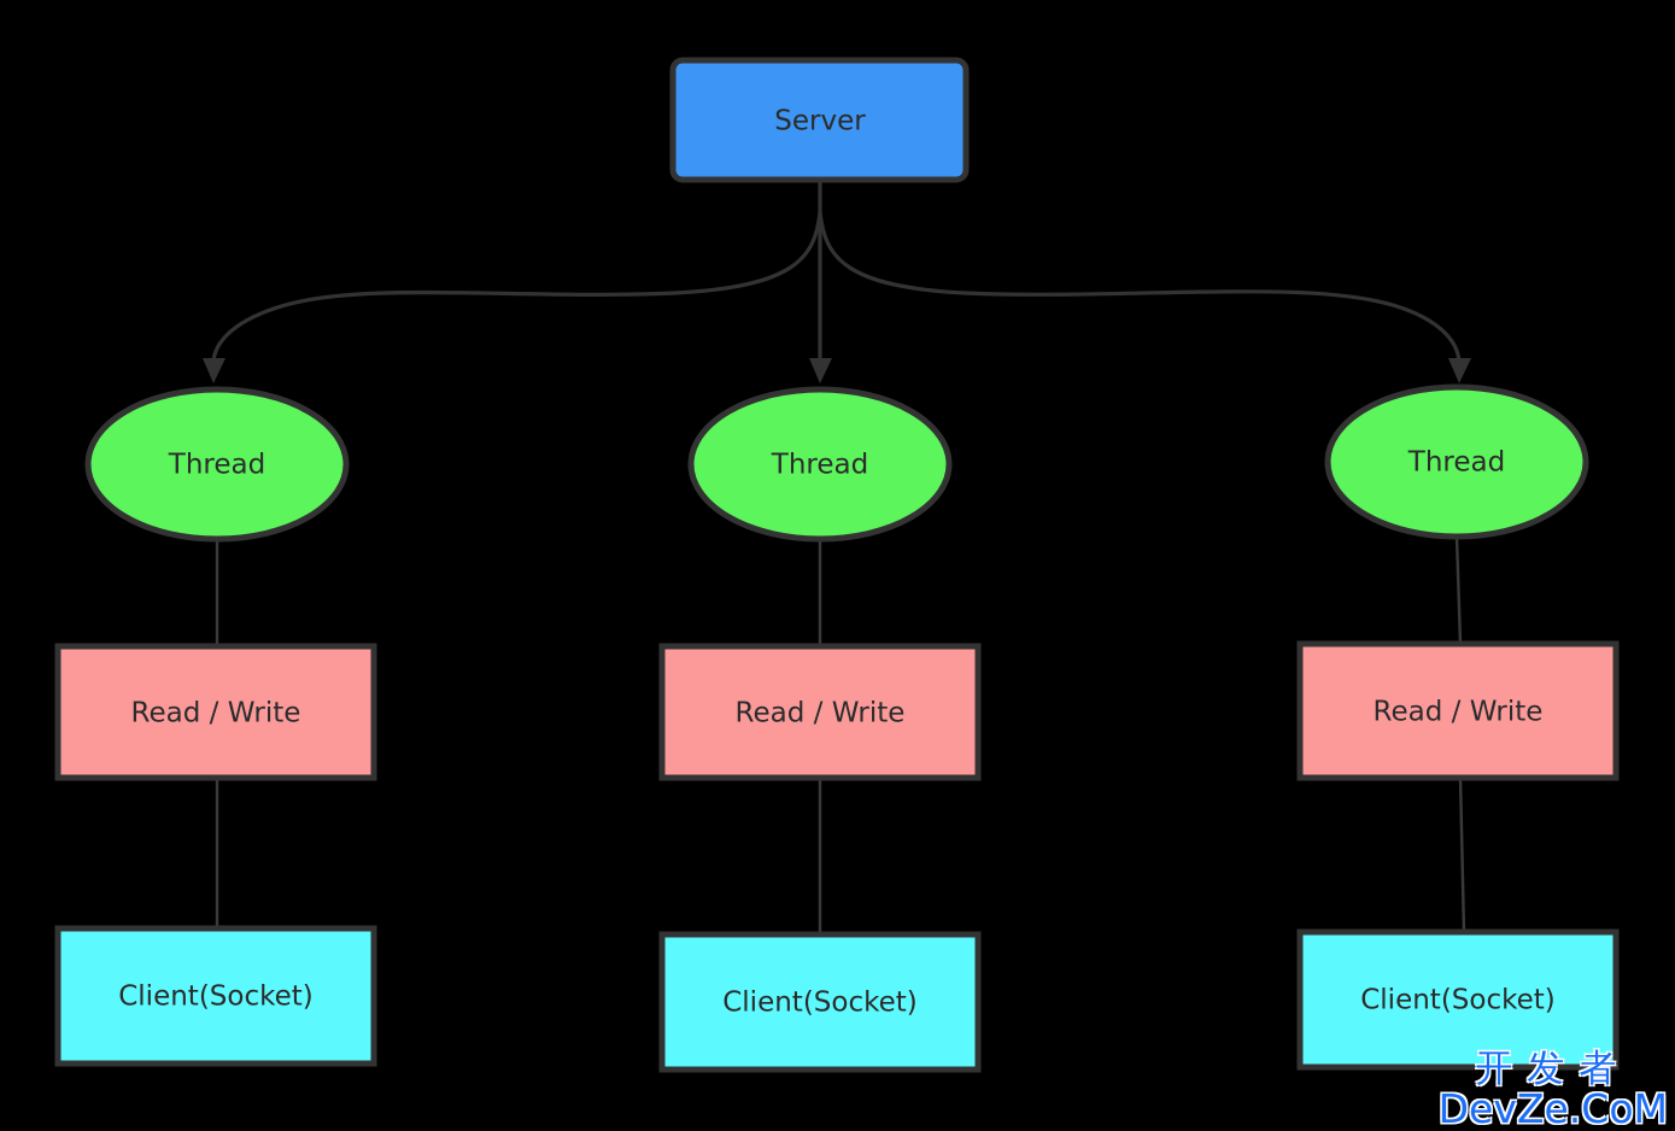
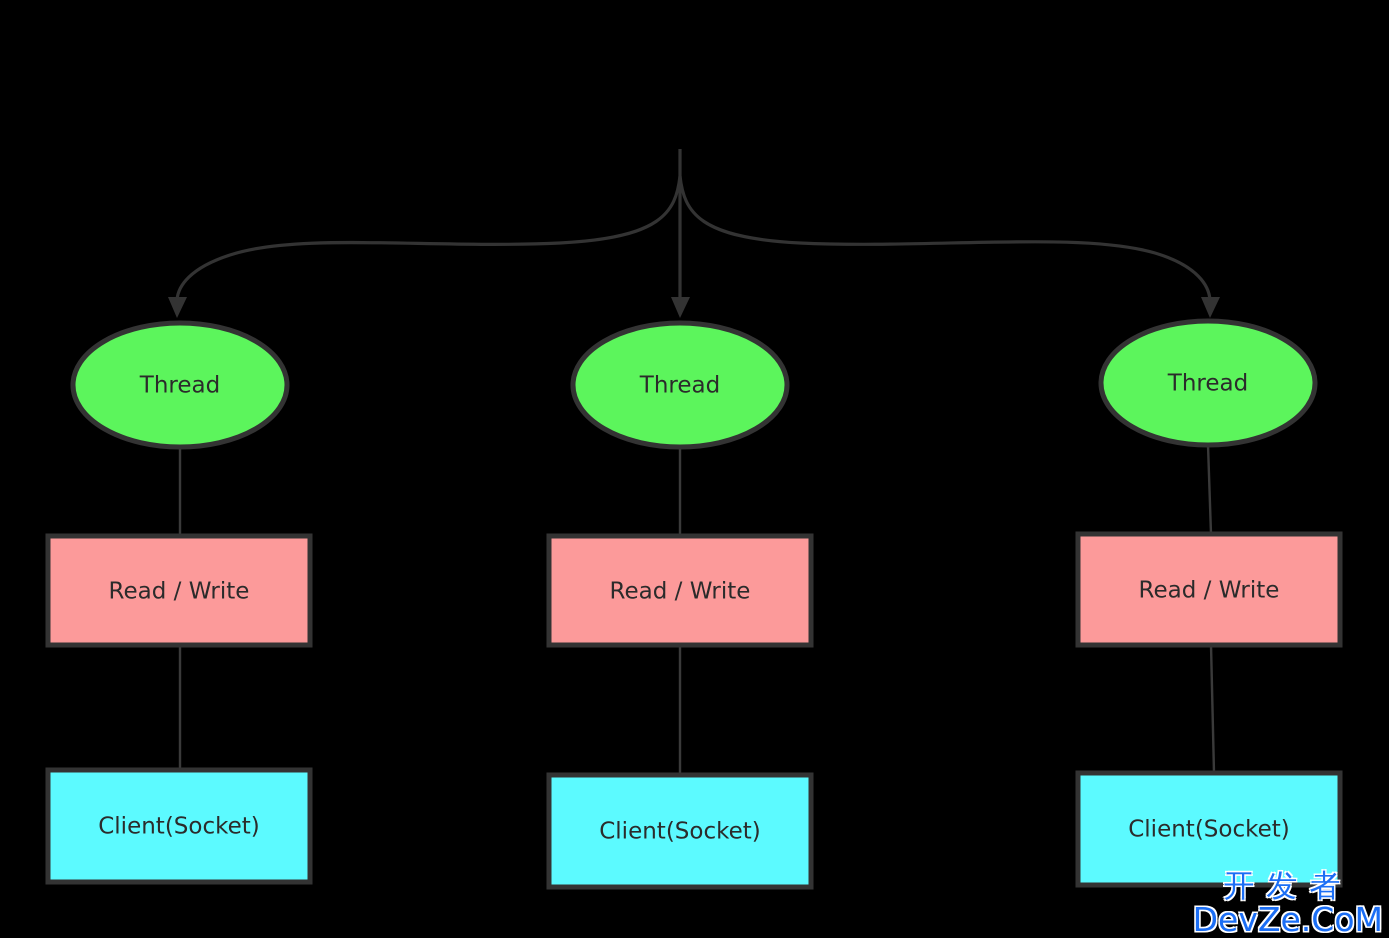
- Server
  Thread
  Read / Write
  Client(Socket)
  Thread
  Read / Write
  Client(Socket)
  Thread
  Read / Write
  Client(Socket)
  开发者
  DevZe.CoM
